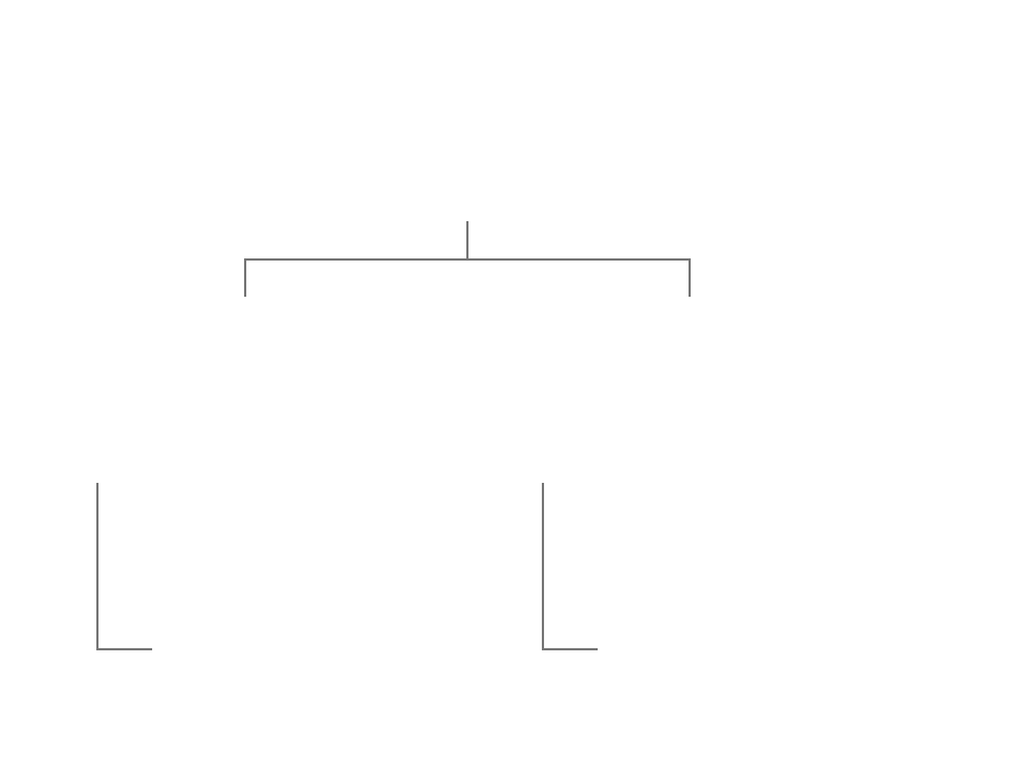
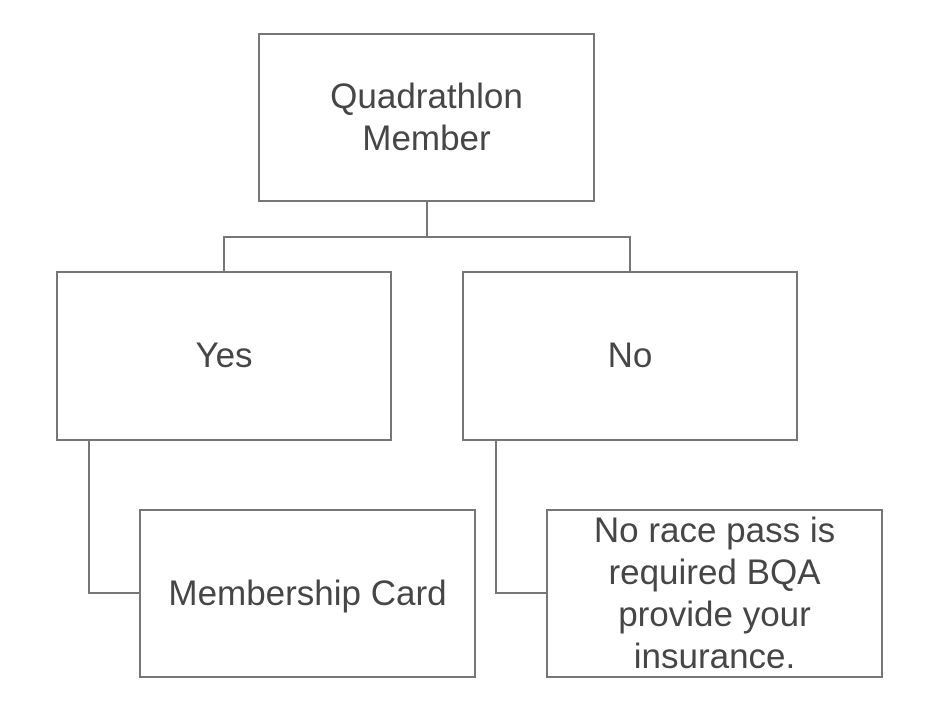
+ Quadrathlon
+ Member
+ Yes
+ No
+ Membership Card
+ No race pass is
+ required BQA
+ provide your
+ insurance.
